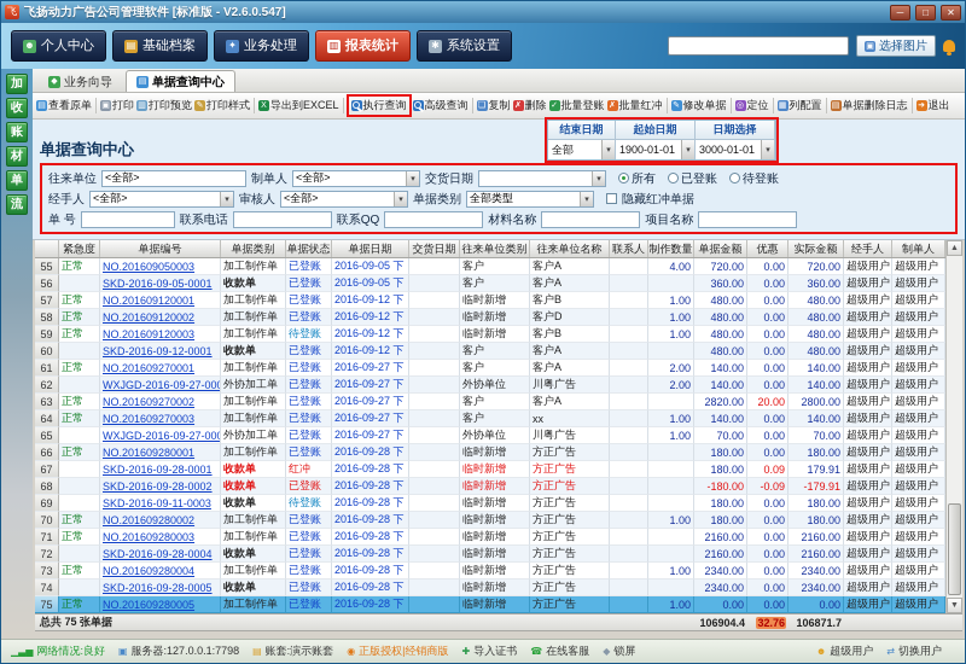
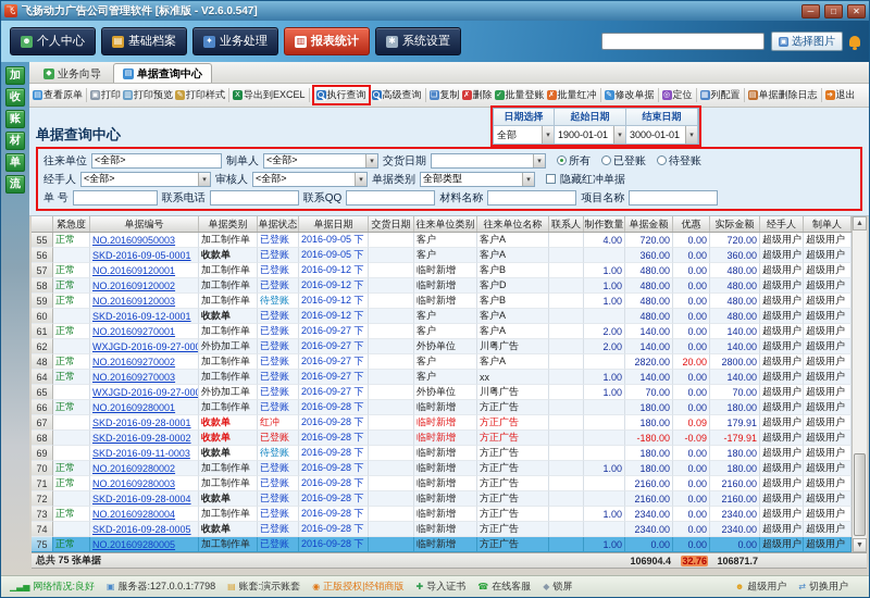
  飞
  飞扬动力广告公司管理软件 [标准版 - V2.6.0.547]
  ─
  □
  ✕
  ☻
  个人中心
  ▤
  基础档案
  ✦
  业务处理
  ▥
  报表统计
  ✱
  系统设置
  选择图片
  加
  收
  账
  材
  单
  流
  业务向导
  单据查询中心
  查看原单
  打印
  打印预览
  打印样式
  导出到EXCEL
  执行查询
  高级查询
  复制
  删除
  批量登账
  批量红冲
  修改单据
  定位
  列配置
  单据删除日志
  退出
  单据查询中心
- 结束日期
+ 日期选择
  起始日期
- 日期选择
+ 结束日期
  全部
  1900-01-01
  3000-01-01
  往来单位
  <全部>
  制单人
  <全部>
  交货日期
  所有
  已登账
  待登账
  经手人
  <全部>
  审核人
  <全部>
  单据类别
  全部类型
  隐藏红冲单据
  单 号
  联系电话
  联系QQ
  材料名称
  项目名称
  紧急度
  单据编号
  单据类别
  单据状态
  单据日期
  交货日期
  往来单位类别
  往来单位名称
  联系人
  制作数量
  单据金额
  优惠
  实际金额
  经手人
  制单人
  55
  正常
  NO.201609050003
  加工制作单
  已登账
  2016-09-05 下
  客户
  客户A
  4.00
  720.00
  0.00
  720.00
  超级用户
  超级用户
  56
  SKD-2016-09-05-0001
  收款单
  已登账
  2016-09-05 下
  客户
  客户A
  360.00
  0.00
  360.00
  超级用户
  超级用户
  57
  正常
  NO.201609120001
  加工制作单
  已登账
  2016-09-12 下
  临时新增
  客户B
  1.00
  480.00
  0.00
  480.00
  超级用户
  超级用户
  58
  正常
  NO.201609120002
  加工制作单
  已登账
  2016-09-12 下
  临时新增
  客户D
  1.00
  480.00
  0.00
  480.00
  超级用户
  超级用户
  59
  正常
  NO.201609120003
  加工制作单
  待登账
  2016-09-12 下
  临时新增
  客户B
  1.00
  480.00
  0.00
  480.00
  超级用户
  超级用户
  60
  SKD-2016-09-12-0001
  收款单
  已登账
  2016-09-12 下
  客户
  客户A
  480.00
  0.00
  480.00
  超级用户
  超级用户
  61
  正常
  NO.201609270001
  加工制作单
  已登账
  2016-09-27 下
  客户
  客户A
  2.00
  140.00
  0.00
  140.00
  超级用户
  超级用户
  62
  WXJGD-2016-09-27-000
  外协加工单
  已登账
  2016-09-27 下
  外协单位
  川粤广告
  2.00
  140.00
  0.00
  140.00
  超级用户
  超级用户
- 63
+ 48
  正常
  NO.201609270002
  加工制作单
  已登账
  2016-09-27 下
  客户
  客户A
  2820.00
  20.00
  2800.00
  超级用户
  超级用户
  64
  正常
  NO.201609270003
  加工制作单
  已登账
  2016-09-27 下
  客户
  xx
  1.00
  140.00
  0.00
  140.00
  超级用户
  超级用户
  65
  WXJGD-2016-09-27-000
  外协加工单
  已登账
  2016-09-27 下
  外协单位
  川粤广告
  1.00
  70.00
  0.00
  70.00
  超级用户
  超级用户
  66
  正常
  NO.201609280001
  加工制作单
  已登账
  2016-09-28 下
  临时新增
  方正广告
  180.00
  0.00
  180.00
  超级用户
  超级用户
  67
  SKD-2016-09-28-0001
  收款单
  红冲
  2016-09-28 下
  临时新增
  方正广告
  180.00
  0.09
  179.91
  超级用户
  超级用户
  68
  SKD-2016-09-28-0002
  收款单
  已登账
  2016-09-28 下
  临时新增
  方正广告
  -180.00
  -0.09
  -179.91
  超级用户
  超级用户
  69
  SKD-2016-09-11-0003
  收款单
  待登账
  2016-09-28 下
  临时新增
  方正广告
  180.00
  0.00
  180.00
  超级用户
  超级用户
  70
  正常
  NO.201609280002
  加工制作单
  已登账
  2016-09-28 下
  临时新增
  方正广告
  1.00
  180.00
  0.00
  180.00
  超级用户
  超级用户
  71
  正常
  NO.201609280003
  加工制作单
  已登账
  2016-09-28 下
  临时新增
  方正广告
  2160.00
  0.00
  2160.00
  超级用户
  超级用户
  72
  SKD-2016-09-28-0004
  收款单
  已登账
  2016-09-28 下
  临时新增
  方正广告
  2160.00
  0.00
  2160.00
  超级用户
  超级用户
  73
  正常
  NO.201609280004
  加工制作单
  已登账
  2016-09-28 下
  临时新增
  方正广告
  1.00
  2340.00
  0.00
  2340.00
  超级用户
  超级用户
  74
  SKD-2016-09-28-0005
  收款单
  已登账
  2016-09-28 下
  临时新增
  方正广告
  2340.00
  0.00
  2340.00
  超级用户
  超级用户
  75
  正常
  NO.201609280005
  加工制作单
  已登账
  2016-09-28 下
  临时新增
  方正广告
  1.00
  0.00
  0.00
  0.00
  超级用户
  超级用户
  总共 75 张单据
  106904.4
  32.76
  106871.7
  ▁▃▅
  网络情况:良好
  ▣
  服务器:127.0.0.1:7798
  ▤
  账套:演示账套
  ◉
  正版授权|经销商版
  ✚
  导入证书
  ☎
  在线客服
  ◆
  锁屏
  ☻
  超级用户
  ⇄
  切换用户
